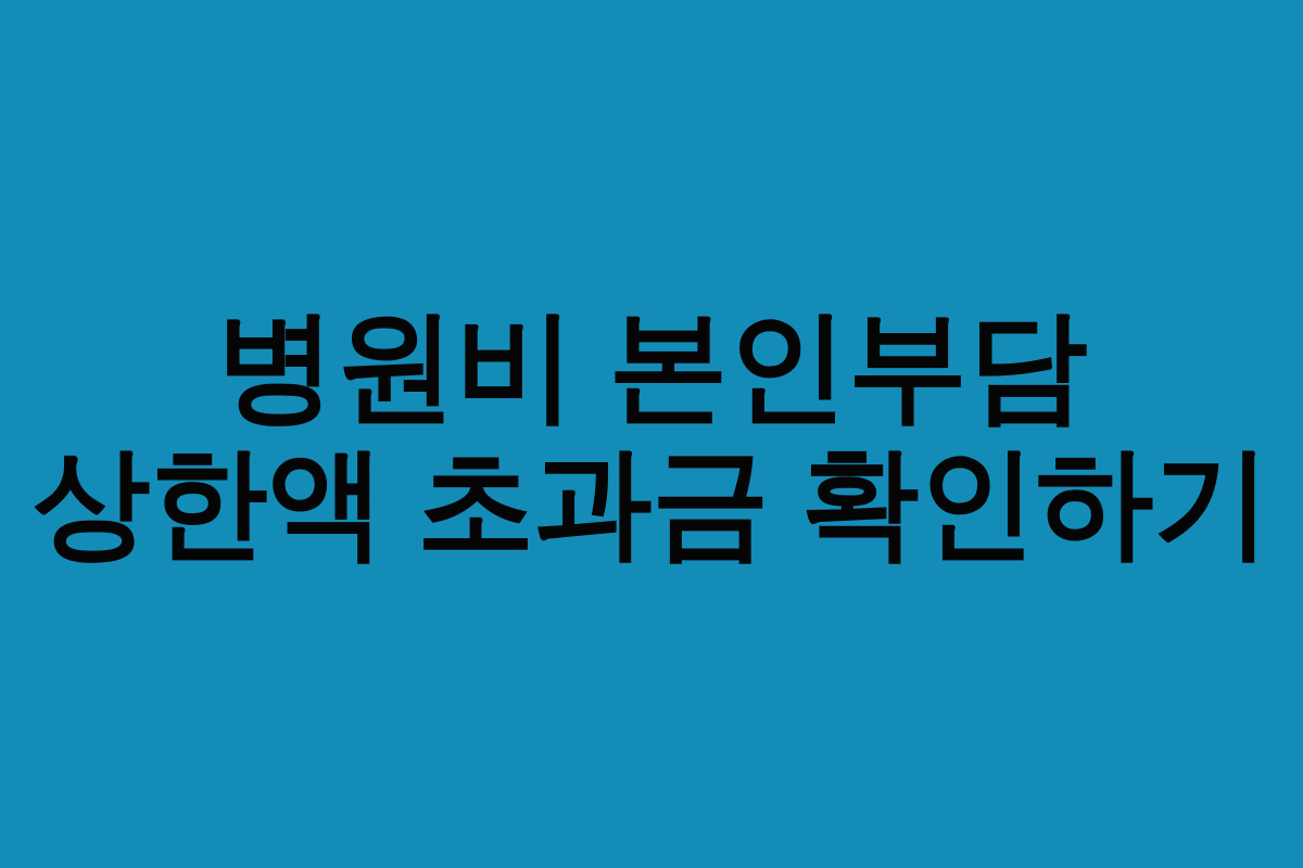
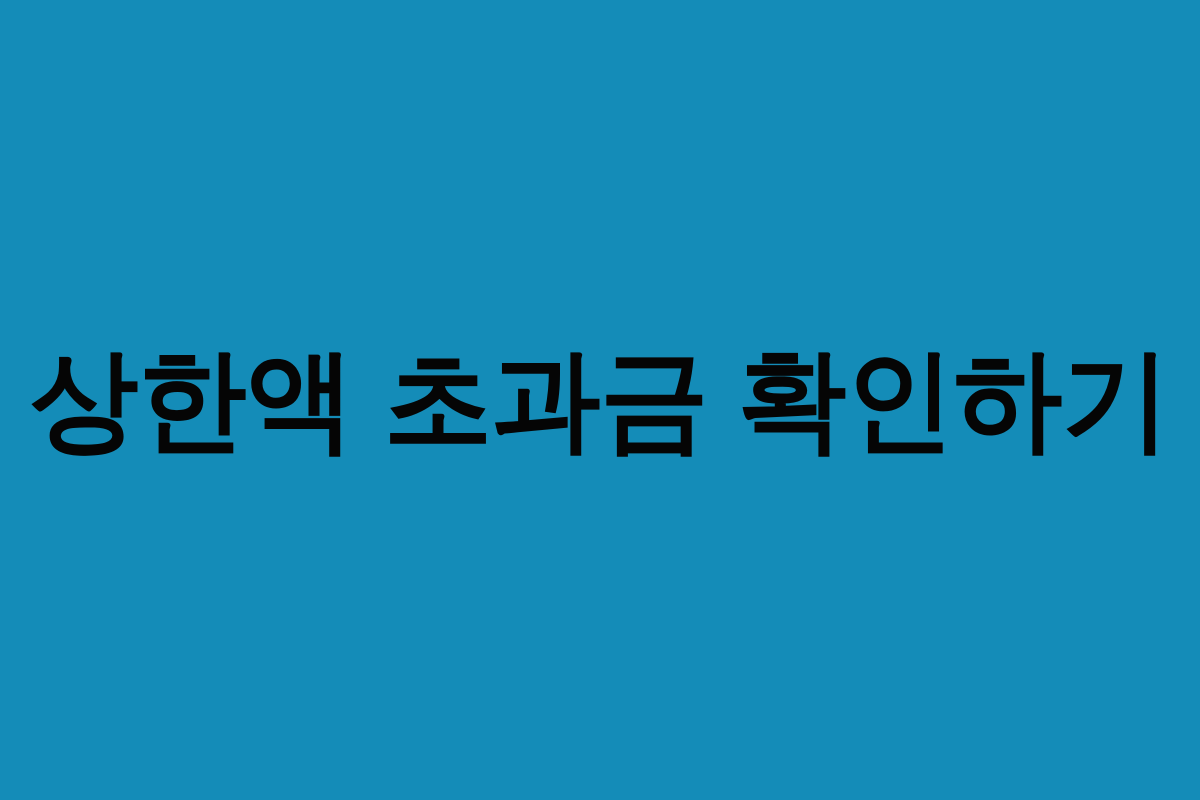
- 병원비 본인부담
  상한액 초과금 확인하기
